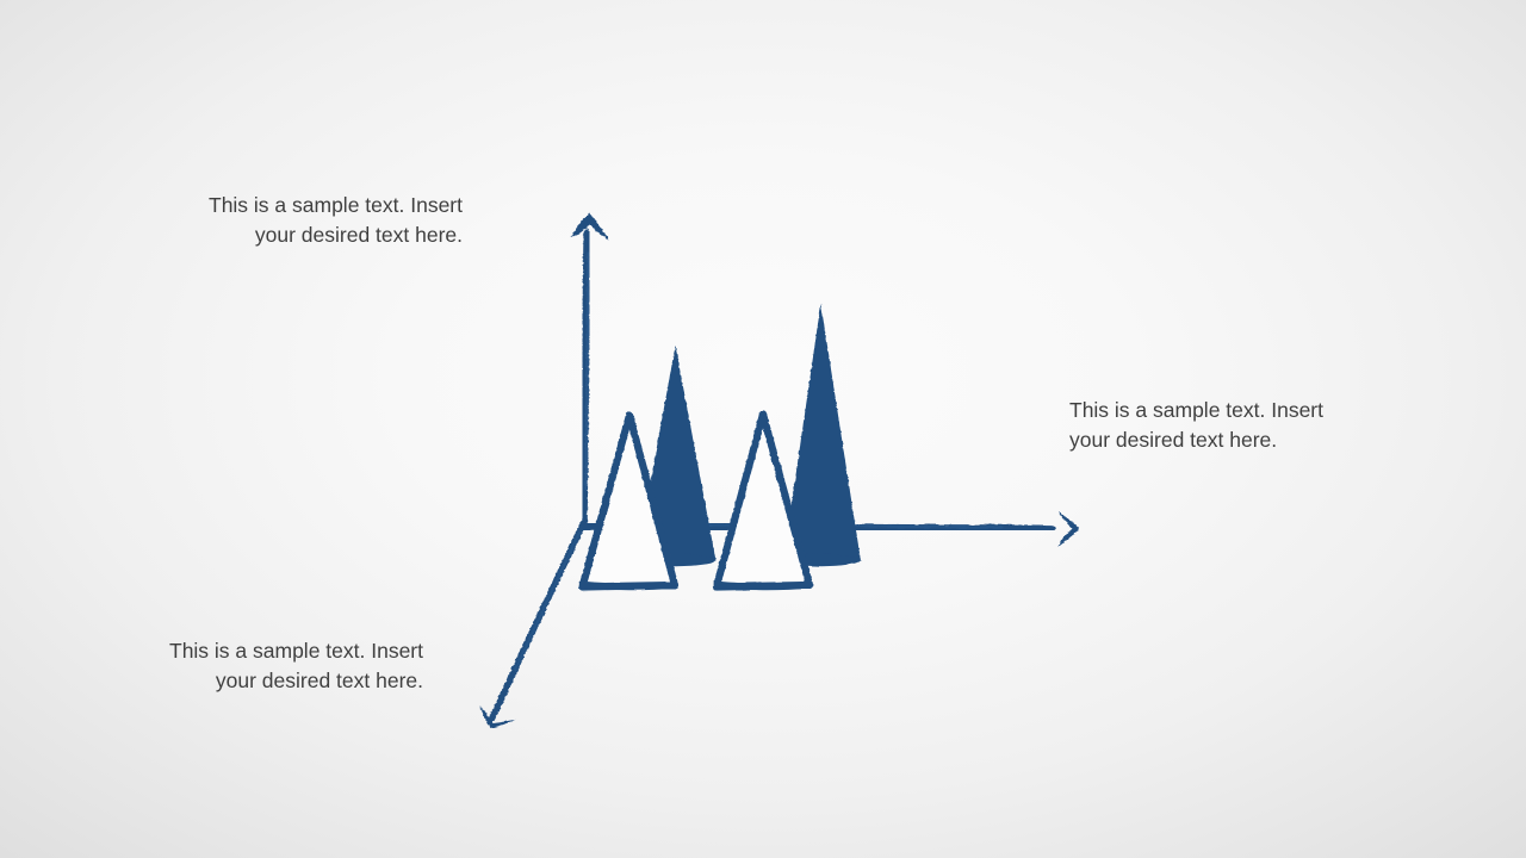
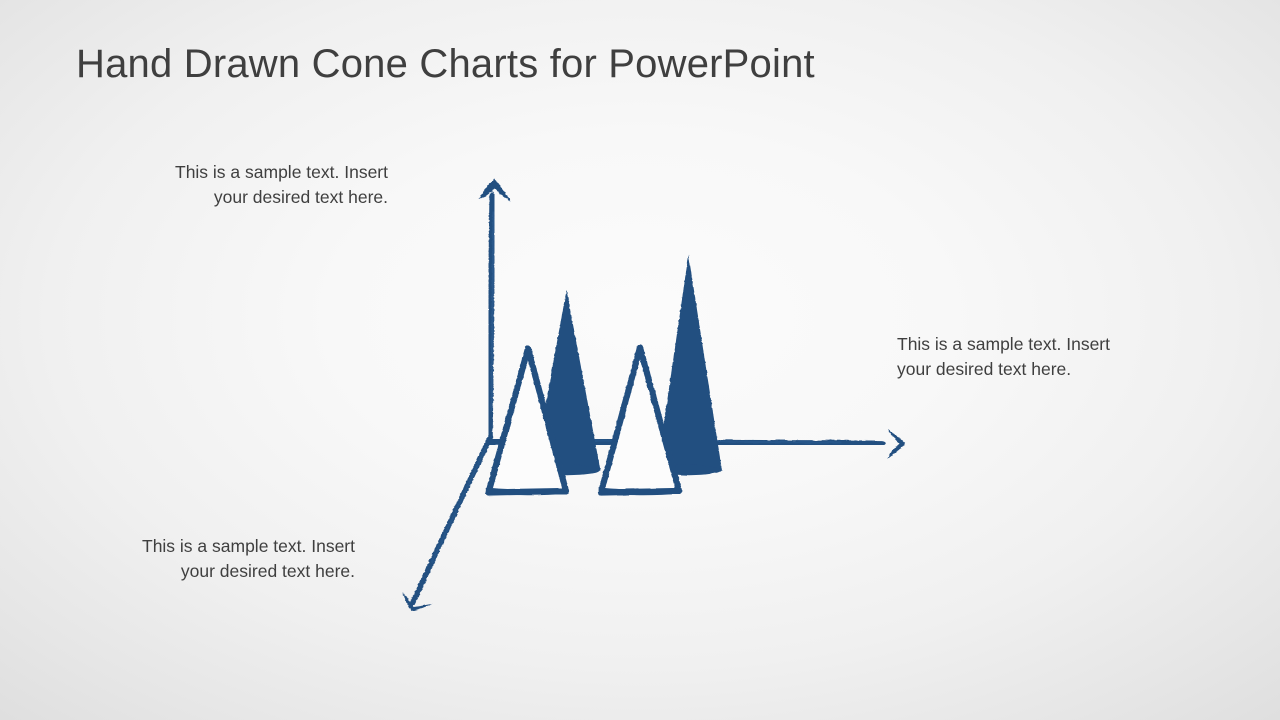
+ Hand Drawn Cone Charts for PowerPoint
  This is a sample text. Insert your desired text here.
  This is a sample text. Insert your desired text here.
  This is a sample text. Insert your desired text here.
